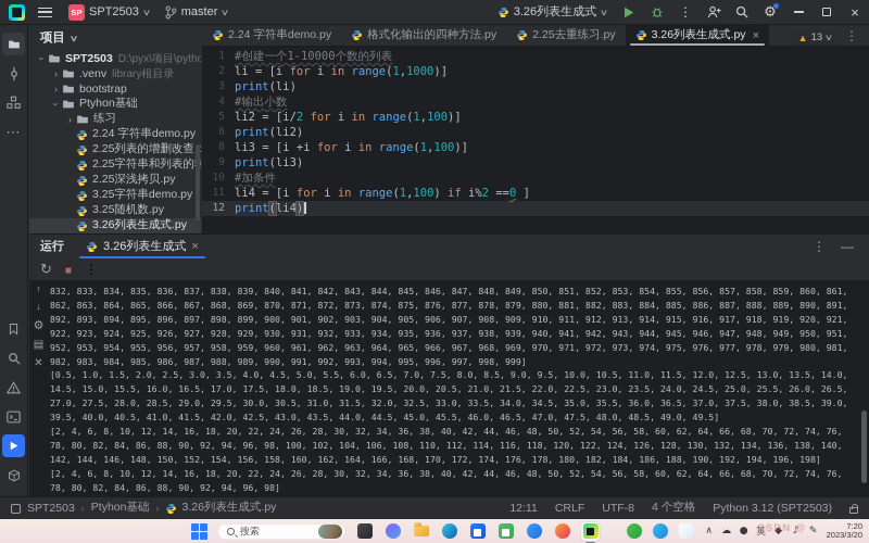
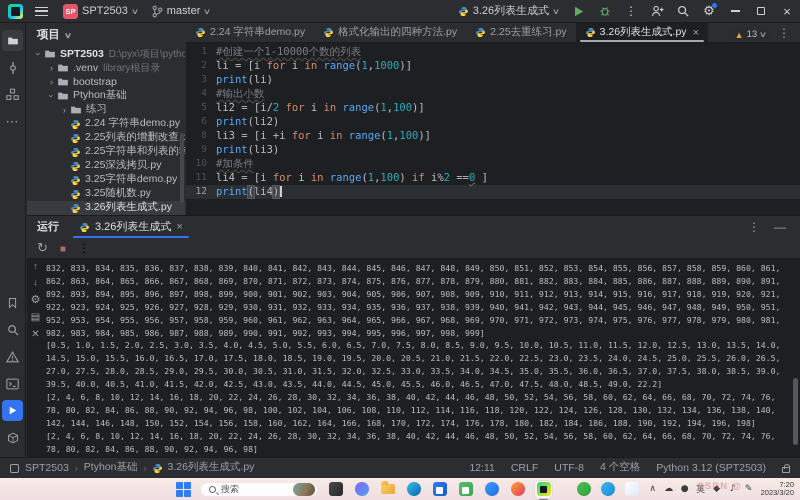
  SP
  SPT2503
  ∨
  master
  ∨
  3.26列表生成式
  ∨
  ⋮
  ⚙
  ×
  ⋯
  项目
  ∨
  SPT2503
  ›
  .venv
  library根目录
  ›
  bootstrap
  Ptyhon基础
  ›
  练习
  2.24 字符串demo.py
  2.25列表的增删改查p
  2.25字符串和列表的转
  2.25深浅拷贝.py
  3.25字符串demo.py
  3.25随机数.py
  3.26列表生成式.py
  2.24 字符串demo.py
  格式化输出的四种方法.py
  2.25去重练习.py
  3.26列表生成式.py
  ×
  ⋮
  1
  #创建一个1-10000个数的列表
  2
  li = [i for i in range(1,1000)]
  3
  print(li)
  4
  #输出小数
  5
  li2 = [i/2 for i in range(1,100)]
  6
  print(li2)
  8
  li3 = [i +i for i in range(1,100)]
  9
  print(li3)
  10
  #加条件
  11
  li4 = [i for i in range(1,100) if i%2 ==0 ]
  12
  print(li4)
  ▲
  13
  ∨
  运行
  3.26列表生成式
  ×
  ⋮
  —
  ↻
  ■
  ⋮
  ↑
  ↓
  ⚙
  ▤
  ✕
  832, 833, 834, 835, 836, 837, 838, 839, 840, 841, 842, 843, 844, 845, 846, 847, 848, 849, 850, 851, 852, 853, 854, 855, 856, 857, 858, 859, 860, 861,
  862, 863, 864, 865, 866, 867, 868, 869, 870, 871, 872, 873, 874, 875, 876, 877, 878, 879, 880, 881, 882, 883, 884, 885, 886, 887, 888, 889, 890, 891,
  892, 893, 894, 895, 896, 897, 898, 899, 900, 901, 902, 903, 904, 905, 906, 907, 908, 909, 910, 911, 912, 913, 914, 915, 916, 917, 918, 919, 920, 921,
  922, 923, 924, 925, 926, 927, 928, 929, 930, 931, 932, 933, 934, 935, 936, 937, 938, 939, 940, 941, 942, 943, 944, 945, 946, 947, 948, 949, 950, 951,
  952, 953, 954, 955, 956, 957, 958, 959, 960, 961, 962, 963, 964, 965, 966, 967, 968, 969, 970, 971, 972, 973, 974, 975, 976, 977, 978, 979, 980, 981,
  982, 983, 984, 985, 986, 987, 988, 989, 990, 991, 992, 993, 994, 995, 996, 997, 998, 999]
  [0.5, 1.0, 1.5, 2.0, 2.5, 3.0, 3.5, 4.0, 4.5, 5.0, 5.5, 6.0, 6.5, 7.0, 7.5, 8.0, 8.5, 9.0, 9.5, 10.0, 10.5, 11.0, 11.5, 12.0, 12.5, 13.0, 13.5, 14.0,
  14.5, 15.0, 15.5, 16.0, 16.5, 17.0, 17.5, 18.0, 18.5, 19.0, 19.5, 20.0, 20.5, 21.0, 21.5, 22.0, 22.5, 23.0, 23.5, 24.0, 24.5, 25.0, 25.5, 26.0, 26.5,
  27.0, 27.5, 28.0, 28.5, 29.0, 29.5, 30.0, 30.5, 31.0, 31.5, 32.0, 32.5, 33.0, 33.5, 34.0, 34.5, 35.0, 35.5, 36.0, 36.5, 37.0, 37.5, 38.0, 38.5, 39.0,
- 39.5, 40.0, 40.5, 41.0, 41.5, 42.0, 42.5, 43.0, 43.5, 44.0, 44.5, 45.0, 45.5, 46.0, 46.5, 47.0, 47.5, 48.0, 48.5, 49.0, 49.5]
+ 39.5, 40.0, 40.5, 41.0, 41.5, 42.0, 42.5, 43.0, 43.5, 44.0, 44.5, 45.0, 45.5, 46.0, 46.5, 47.0, 47.5, 48.0, 48.5, 49.0, 22.2]
  [2, 4, 6, 8, 10, 12, 14, 16, 18, 20, 22, 24, 26, 28, 30, 32, 34, 36, 38, 40, 42, 44, 46, 48, 50, 52, 54, 56, 58, 60, 62, 64, 66, 68, 70, 72, 74, 76,
  78, 80, 82, 84, 86, 88, 90, 92, 94, 96, 98, 100, 102, 104, 106, 108, 110, 112, 114, 116, 118, 120, 122, 124, 126, 128, 130, 132, 134, 136, 138, 140,
  142, 144, 146, 148, 150, 152, 154, 156, 158, 160, 162, 164, 166, 168, 170, 172, 174, 176, 178, 180, 182, 184, 186, 188, 190, 192, 194, 196, 198]
  [2, 4, 6, 8, 10, 12, 14, 16, 18, 20, 22, 24, 26, 28, 30, 32, 34, 36, 38, 40, 42, 44, 46, 48, 50, 52, 54, 56, 58, 60, 62, 64, 66, 68, 70, 72, 74, 76,
  78, 80, 82, 84, 86, 88, 90, 92, 94, 96, 98]
  SPT2503
  ›
  Ptyhon基础
  ›
  3.26列表生成式.py
  12:11
  CRLF
  UTF-8
  4 个空格
  Python 3.12 (SPT2503)
  搜索
  ∧
  ☁
  ●
  英
  ◆
  ♪
  ✎
  7:20
  2023/3/20
  CSDN @
